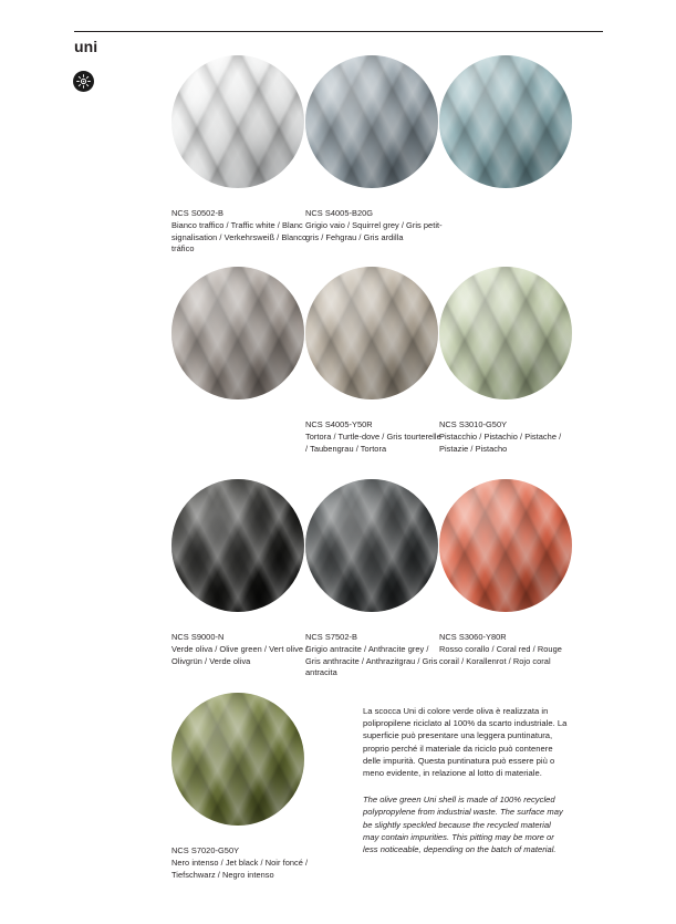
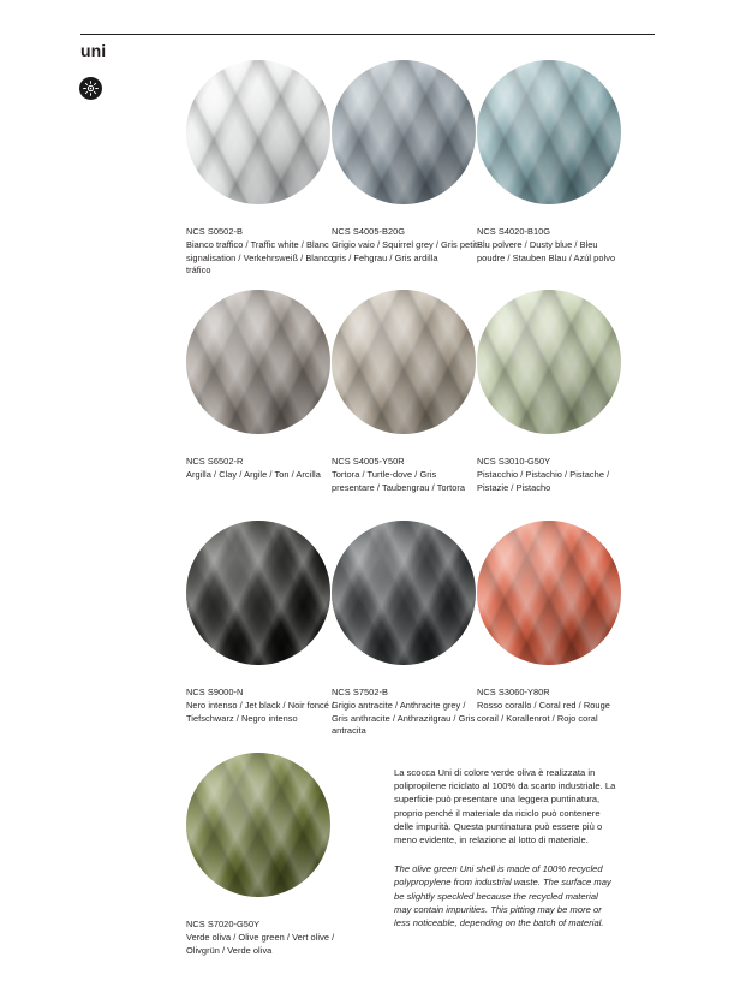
  uni
  NCS S0502-B
  Bianco traffico / Traffic white / Blanc signalisation / Verkehrsweiß / Blanco tráfico
  NCS S4005-B20G
  Grigio vaio / Squirrel grey / Gris petit-gris / Fehgrau / Gris ardilla
+ NCS S4020-B10G
+ Blu polvere / Dusty blue / Bleu poudre / Stauben Blau / Azúl polvo
+ NCS S6502-R
+ Argilla / Clay / Argile / Ton / Arcilla
  NCS S4005-Y50R
- Tortora / Turtle-dove / Gris tourterelle / Taubengrau / Tortora
+ Tortora / Turtle-dove / Gris presentare / Taubengrau / Tortora
  NCS S3010-G50Y
  Pistacchio / Pistachio / Pistache / Pistazie / Pistacho
  NCS S9000-N
- Verde oliva / Olive green / Vert olive / Olivgrün / Verde oliva
+ Nero intenso / Jet black / Noir foncé / Tiefschwarz / Negro intenso
  NCS S7502-B
  Grigio antracite / Anthracite grey / Gris anthracite / Anthrazitgrau / Gris antracita
  NCS S3060-Y80R
  Rosso corallo / Coral red / Rouge corail / Korallenrot / Rojo coral
  NCS S7020-G50Y
- Nero intenso / Jet black / Noir foncé / Tiefschwarz / Negro intenso
+ Verde oliva / Olive green / Vert olive / Olivgrün / Verde oliva
  La scocca Uni di colore verde oliva è realizzata in polipropilene riciclato al 100% da scarto industriale. La superficie può presentare una leggera puntinatura, proprio perché il materiale da riciclo può contenere delle impurità. Questa puntinatura può essere più o meno evidente, in relazione al lotto di materiale.
  The olive green Uni shell is made of 100% recycled polypropylene from industrial waste. The surface may be slightly speckled because the recycled material may contain impurities. This pitting may be more or less noticeable, depending on the batch of material.
